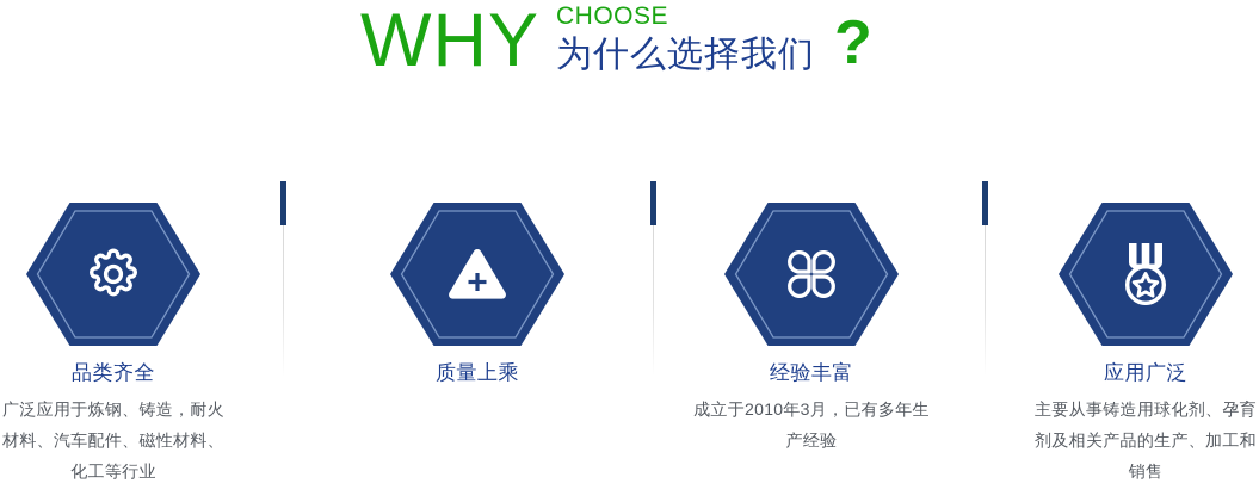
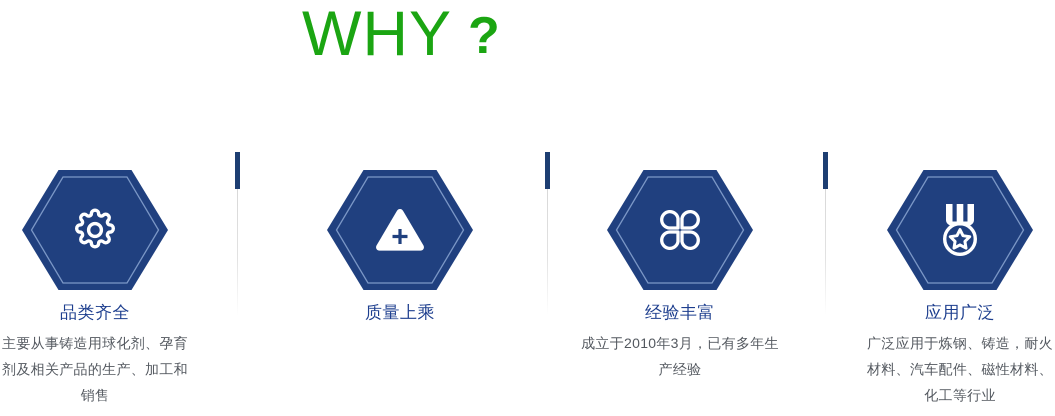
  WHY
- CHOOSE
- 为什么选择我们
  ?
  品类齐全
- 广泛应用于炼钢、铸造，耐火材料、汽车配件、磁性材料、化工等行业
+ 主要从事铸造用球化剂、孕育剂及相关产品的生产、加工和销售
  质量上乘
  经验丰富
  成立于2010年3月，已有多年生产经验
  应用广泛
- 主要从事铸造用球化剂、孕育剂及相关产品的生产、加工和销售
+ 广泛应用于炼钢、铸造，耐火材料、汽车配件、磁性材料、化工等行业
